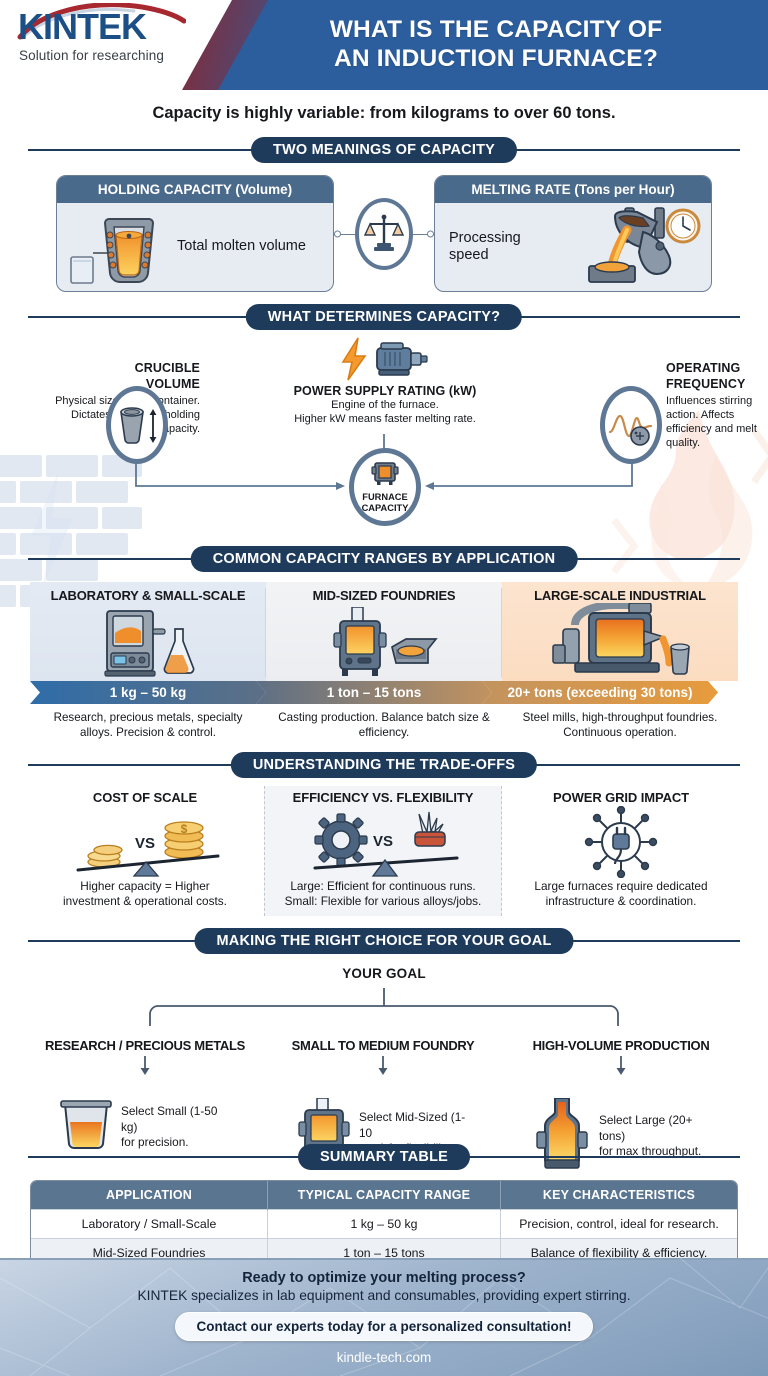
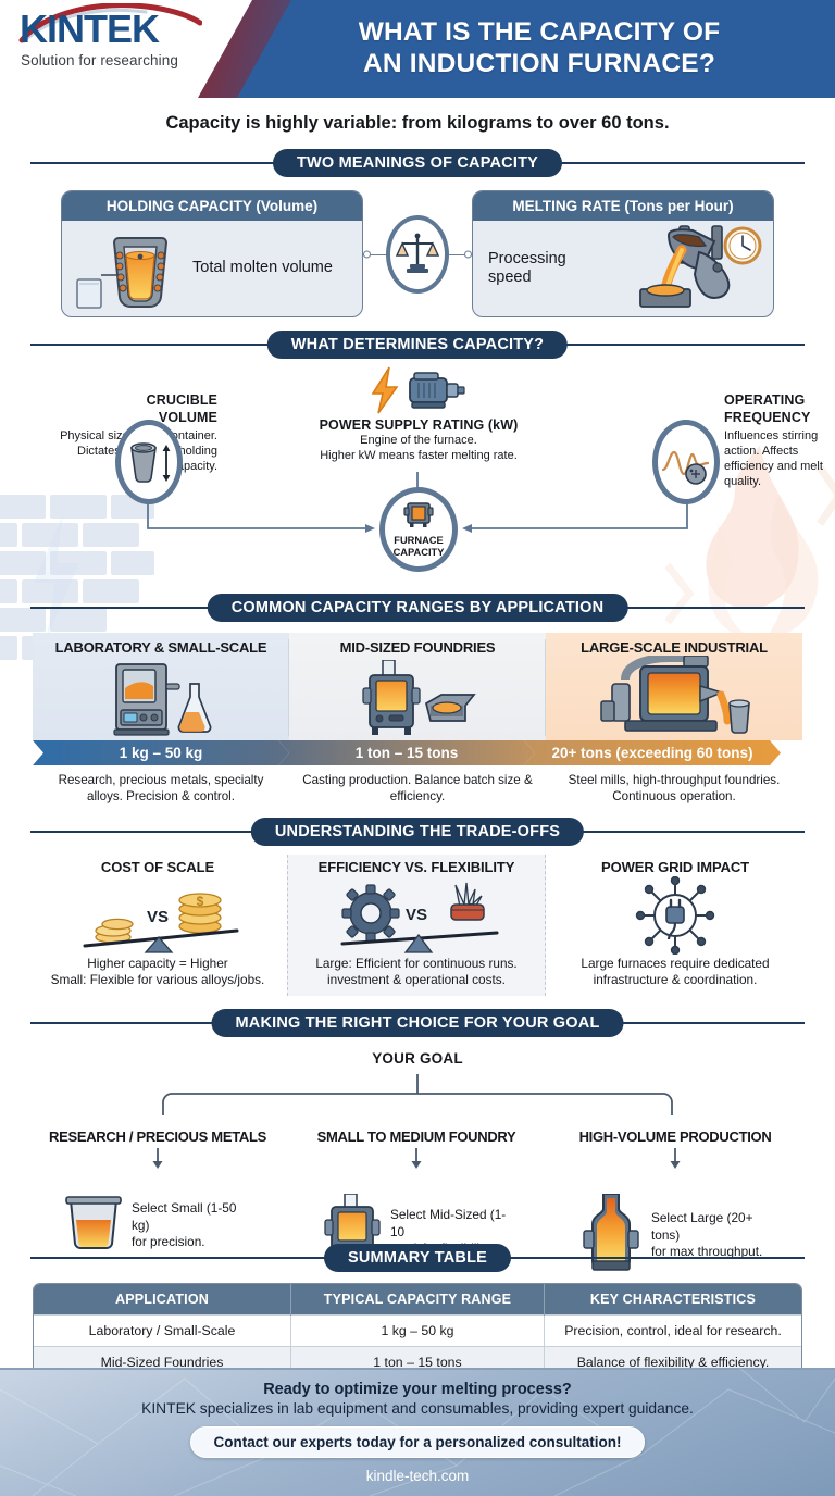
  KINTEK
  Solution for researching
  WHAT IS THE CAPACITY OF
  AN INDUCTION FURNACE?
  Capacity is highly variable: from kilograms to over 60 tons.
  TWO MEANINGS OF CAPACITY
  HOLDING CAPACITY (Volume)
  Total molten volume
  MELTING RATE (Tons per Hour)
  Processing speed
  WHAT DETERMINES CAPACITY?
  CRUCIBLE
  VOLUME
  POWER SUPPLY RATING (kW)
  Engine of the furnace.
  Higher kW means faster melting rate.
  OPERATING
  FREQUENCY
  Influences stirring action. Affects efficiency and melt quality.
  FURNACE
  CAPACITY
  COMMON CAPACITY RANGES BY APPLICATION
  LABORATORY & SMALL-SCALE
  MID-SIZED FOUNDRIES
  LARGE-SCALE INDUSTRIAL
  1 kg – 50 kg
  1 ton – 15 tons
- 20+ tons (exceeding 30 tons)
+ 20+ tons (exceeding 60 tons)
  Research, precious metals, specialty alloys. Precision & control.
  Casting production. Balance batch size & efficiency.
  Steel mills, high-throughput foundries. Continuous operation.
  UNDERSTANDING THE TRADE-OFFS
  COST OF SCALE
  $
  VS
  Higher capacity = Higher
- investment & operational costs.
+ Small: Flexible for various alloys/jobs.
  EFFICIENCY VS. FLEXIBILITY
  VS
  Large: Efficient for continuous runs.
- Small: Flexible for various alloys/jobs.
+ investment & operational costs.
  POWER GRID IMPACT
  Large furnaces require dedicated
  infrastructure & coordination.
  MAKING THE RIGHT CHOICE FOR YOUR GOAL
  YOUR GOAL
  RESEARCH / PRECIOUS METALS
  Select Small (1-50 kg)
  for precision.
  SMALL TO MEDIUM FOUNDRY
  Select Mid-Sized (1-10
  HIGH-VOLUME PRODUCTION
  Select Large (20+ tons)
  SUMMARY TABLE
  APPLICATION	TYPICAL CAPACITY RANGE	KEY CHARACTERISTICS
  Laboratory / Small-Scale	1 kg – 50 kg	Precision, control, ideal for research.
  Mid-Sized Foundries	1 ton – 15 tons	Balance of flexibility & efficiency.
  Ready to optimize your melting process?
- KINTEK specializes in lab equipment and consumables, providing expert stirring.
+ KINTEK specializes in lab equipment and consumables, providing expert guidance.
  Contact our experts today for a personalized consultation!
  kindle-tech.com
